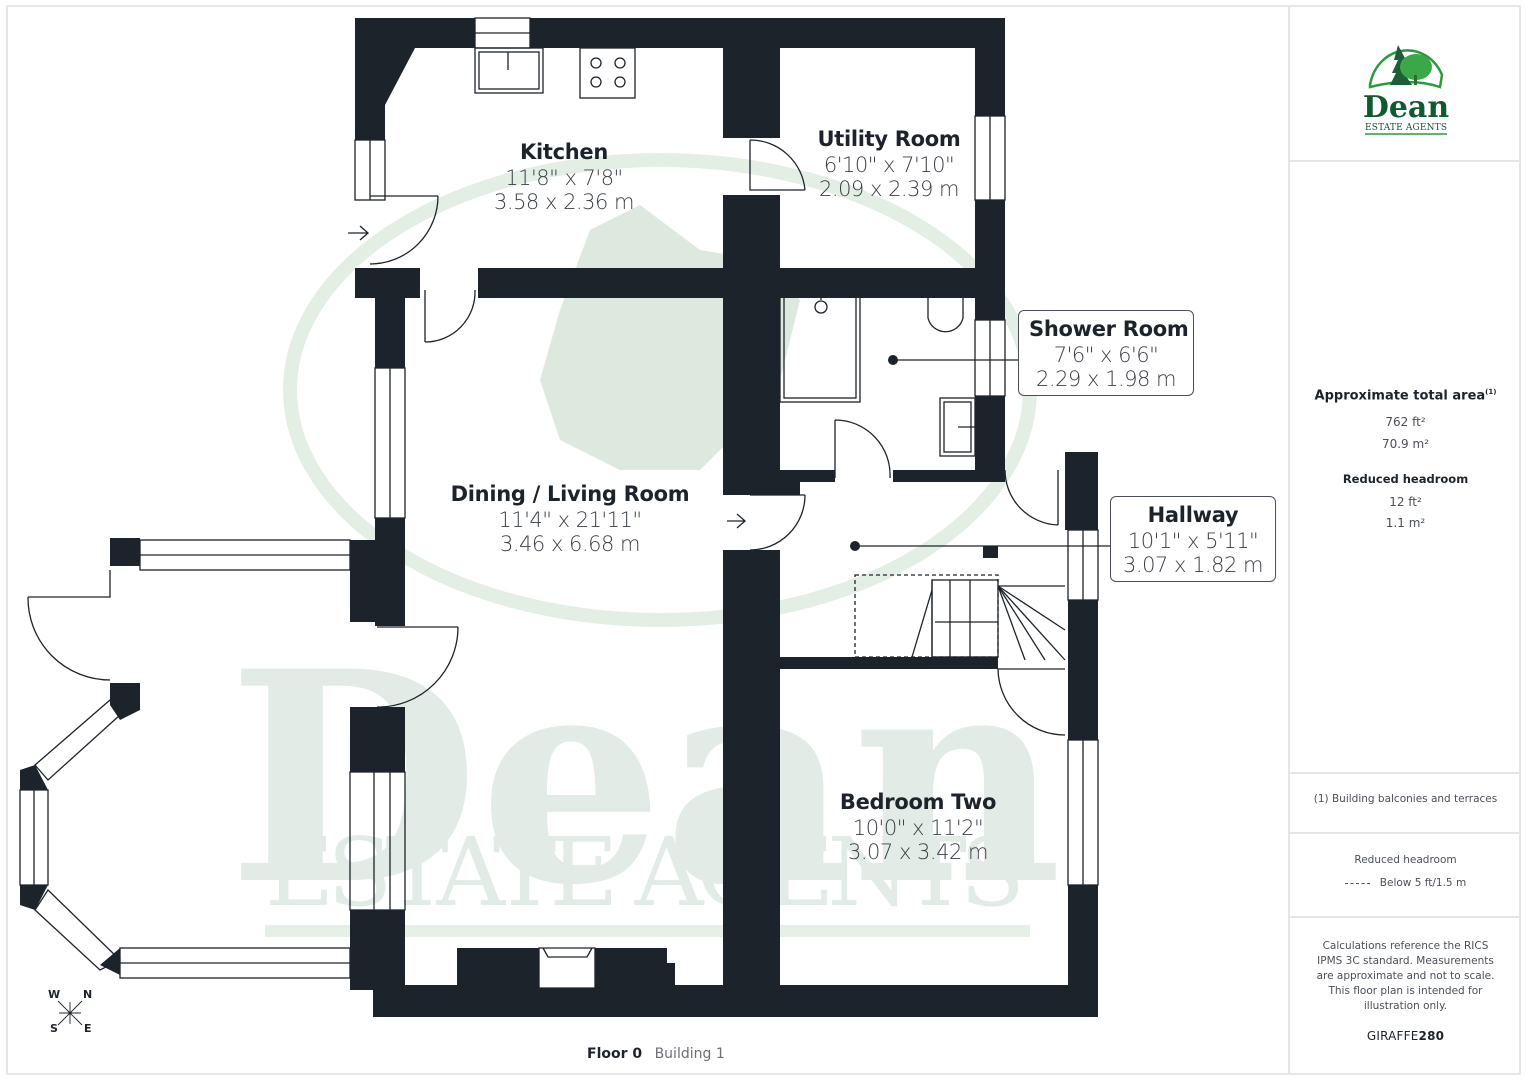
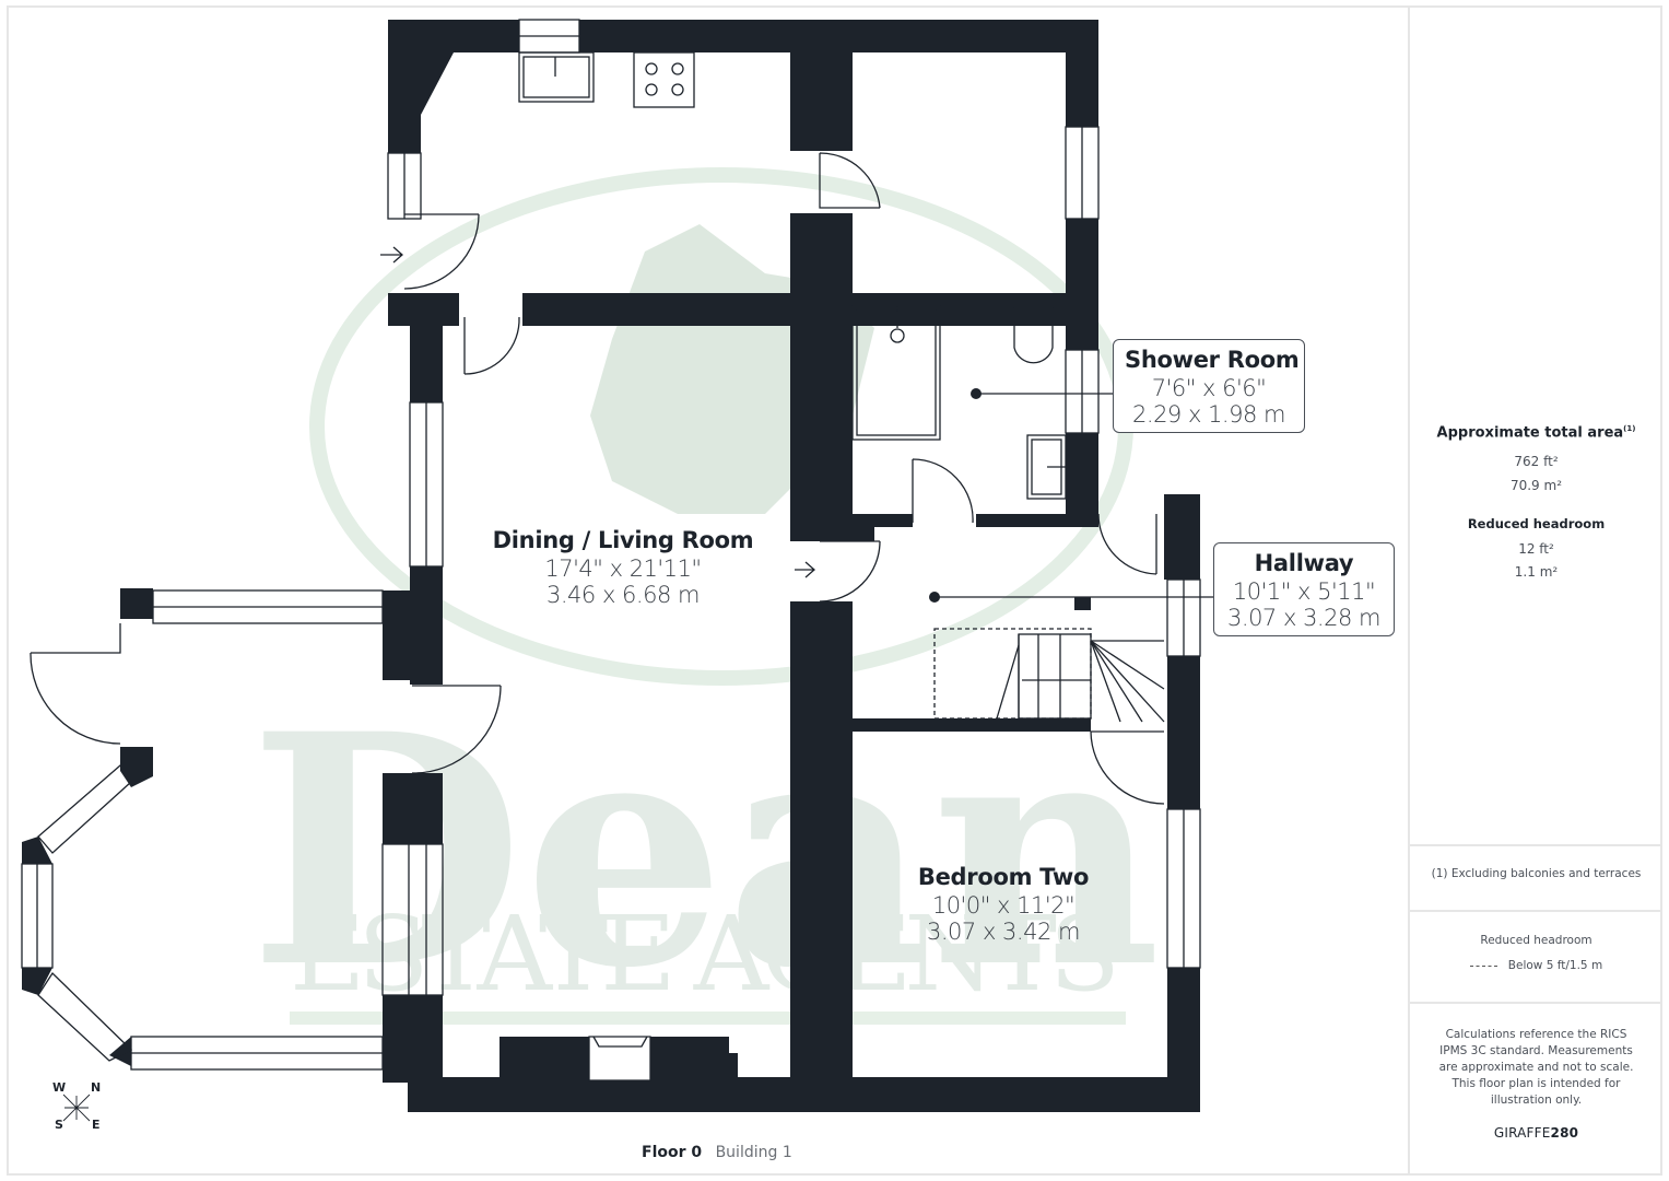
  Den
  ESTATE AENTS
- Kitchen
- 11'8" x 7'8"
- 3.58 x 2.36 m
- Utility Room
- 6'10" x 7'10"
- 2.09 x 2.39 m
  Shower Room
  7'6" x 6'6"
  2.29 x 1.98 m
  Dining / Living Room
- 11'4" x 21'11"
+ 17'4" x 21'11"
  3.46 x 6.68 m
  Hallway
  10'1" x 5'11"
- 3.07 x 1.82 m
+ 3.07 x 3.28 m
  Bedroom Two
  10'0" x 11'2"
  3.07 x 3.42 m
  W
  N
  S
  E
  Floor 0 Building 1
- Dean
- ESTATE AGENTS
  Approximate total area(1)
  762 ft²
  70.9 m²
  Reduced headroom
  12 ft²
  1.1 m²
- (1) Building balconies and terraces
+ (1) Excluding balconies and terraces
  Reduced headroom
  Below 5 ft/1.5 m
  Calculations reference the RICS IPMS 3C standard. Measurements are approximate and not to scale. This floor plan is intended for illustration only.
  GIRAFFE280
